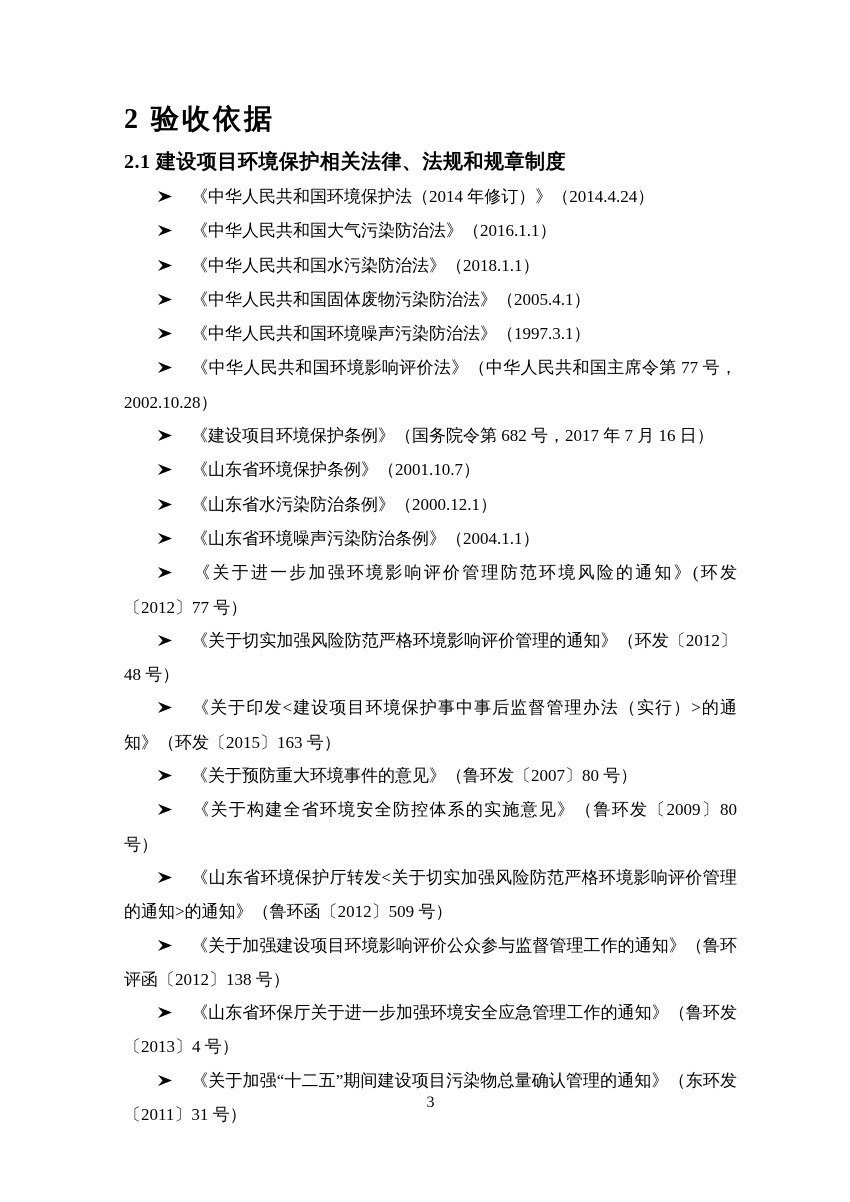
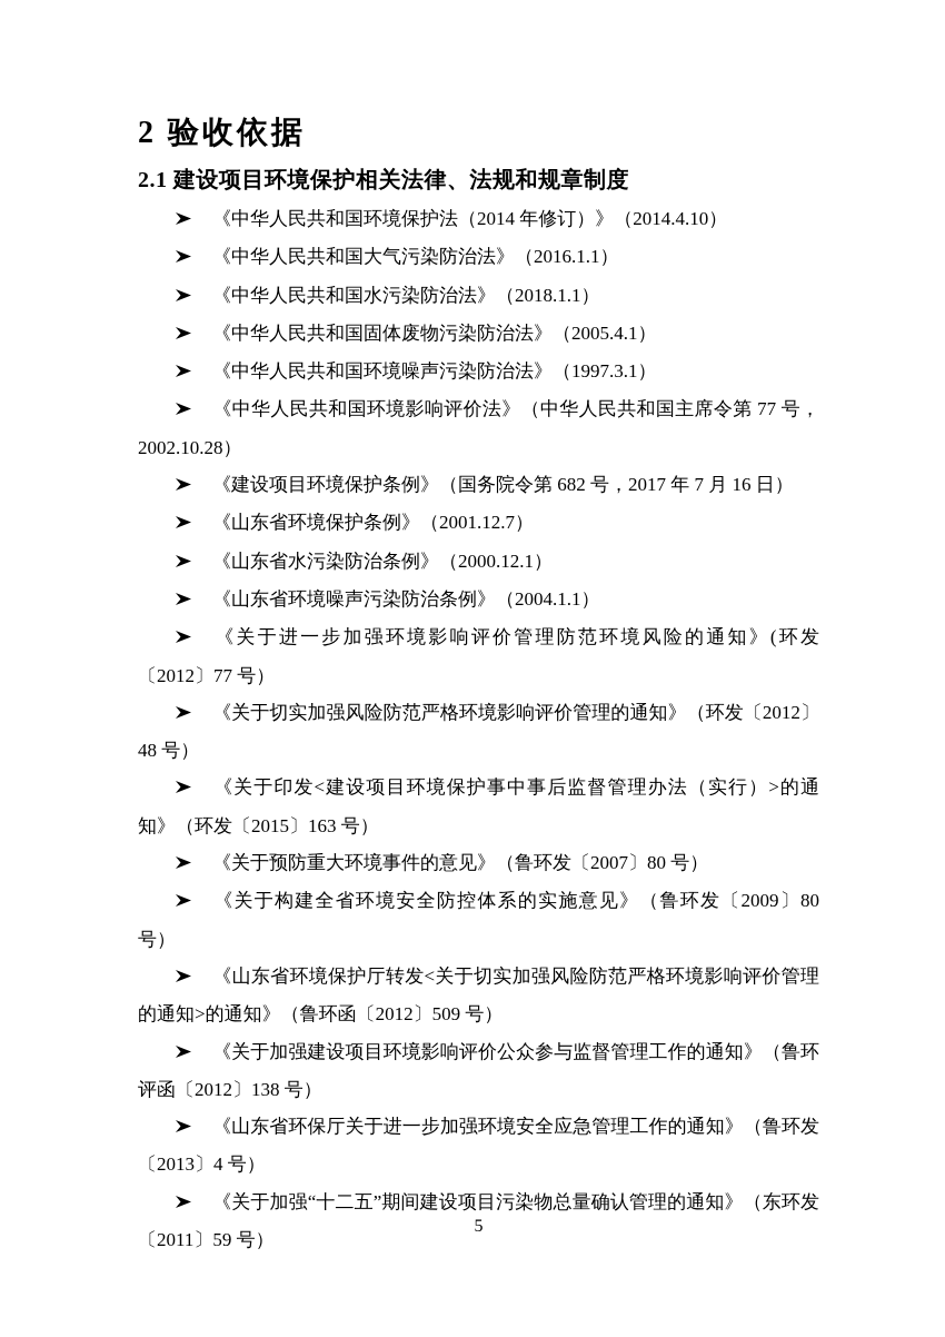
  2 验收依据
  2.1 建设项目环境保护相关法律、法规和规章制度
- 《中华人民共和国环境保护法（2014 年修订）》（2014.4.24）
+ 《中华人民共和国环境保护法（2014 年修订）》（2014.4.10）
  《中华人民共和国大气污染防治法》（2016.1.1）
  《中华人民共和国水污染防治法》（2018.1.1）
  《中华人民共和国固体废物污染防治法》（2005.4.1）
  《中华人民共和国环境噪声污染防治法》（1997.3.1）
  《中华人民共和国环境影响评价法》（中华人民共和国主席令第 77 号，2002.10.28）
  《建设项目环境保护条例》（国务院令第 682 号，2017 年 7 月 16 日）
- 《山东省环境保护条例》（2001.10.7）
+ 《山东省环境保护条例》（2001.12.7）
  《山东省水污染防治条例》（2000.12.1）
  《山东省环境噪声污染防治条例》（2004.1.1）
  《关于进一步加强环境影响评价管理防范环境风险的通知》(环发〔2012〕77 号）
  《关于切实加强风险防范严格环境影响评价管理的通知》（环发〔2012〕48 号）
  《关于印发<建设项目环境保护事中事后监督管理办法（实行）>的通知》（环发〔2015〕163 号）
  《关于预防重大环境事件的意见》（鲁环发〔2007〕80 号）
  《关于构建全省环境安全防控体系的实施意见》（鲁环发〔2009〕80 号）
  《山东省环境保护厅转发<关于切实加强风险防范严格环境影响评价管理的通知>的通知》（鲁环函〔2012〕509 号）
  《关于加强建设项目环境影响评价公众参与监督管理工作的通知》（鲁环评函〔2012〕138 号）
  《山东省环保厅关于进一步加强环境安全应急管理工作的通知》（鲁环发〔2013〕4 号）
- 《关于加强“十二五”期间建设项目污染物总量确认管理的通知》（东环发〔2011〕31 号）
+ 《关于加强“十二五”期间建设项目污染物总量确认管理的通知》（东环发〔2011〕59 号）
- 3
+ 5
